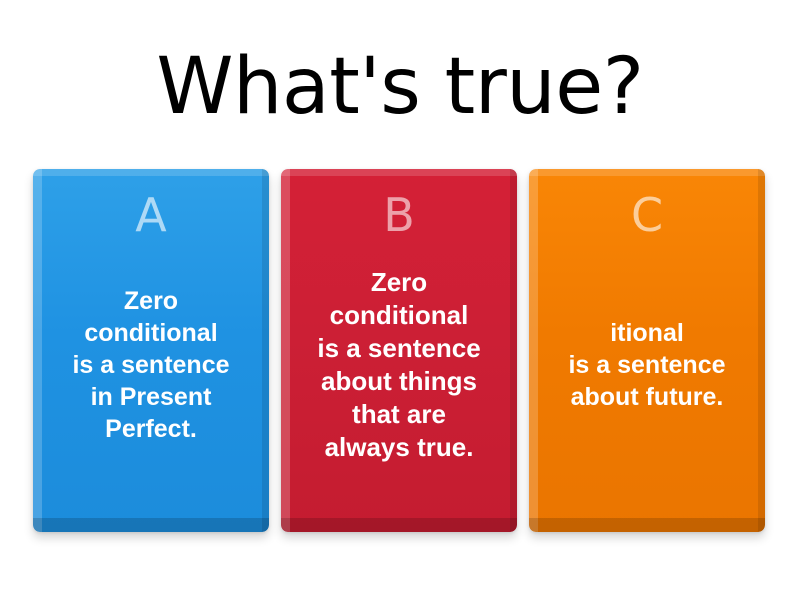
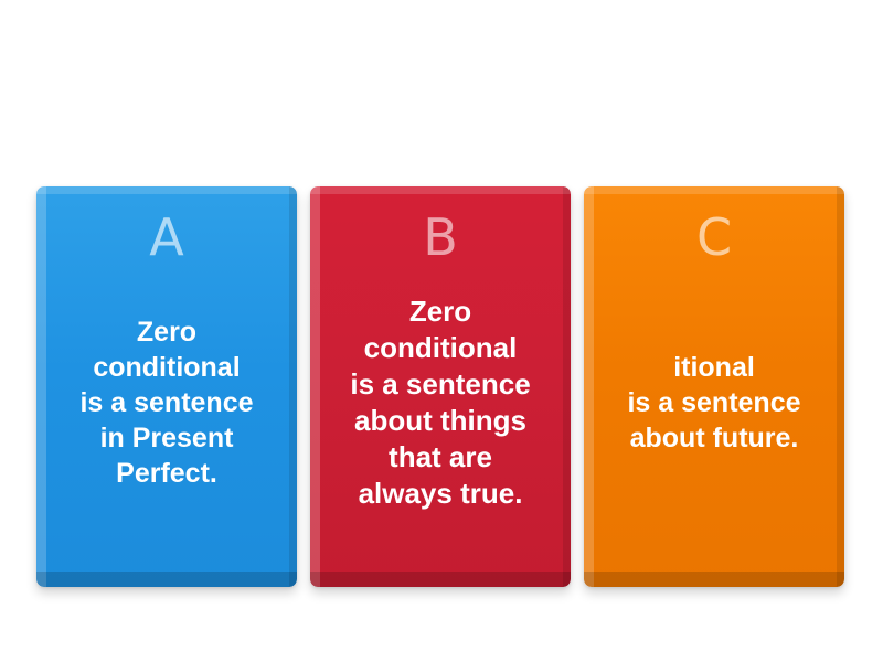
- What's true?
  A
  Zero
  conditional
  is a sentence
  in Present
  Perfect.
  B
  Zero
  conditional
  is a sentence
  about things
  that are
  always true.
  C
  itional
  is a sentence
  about future.
